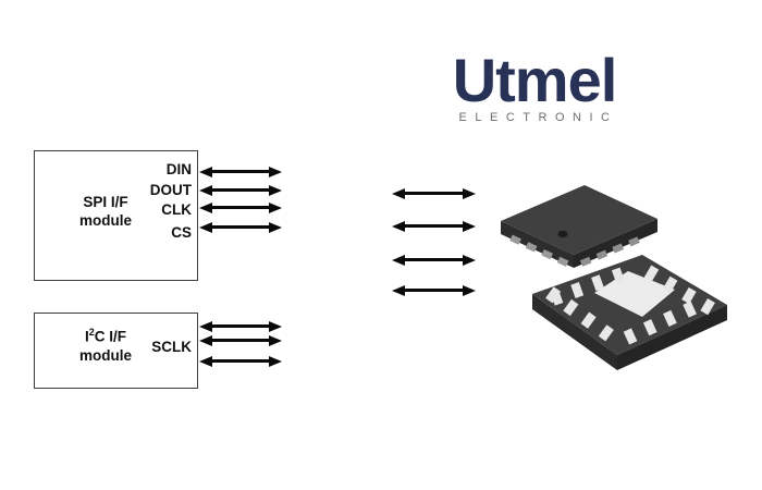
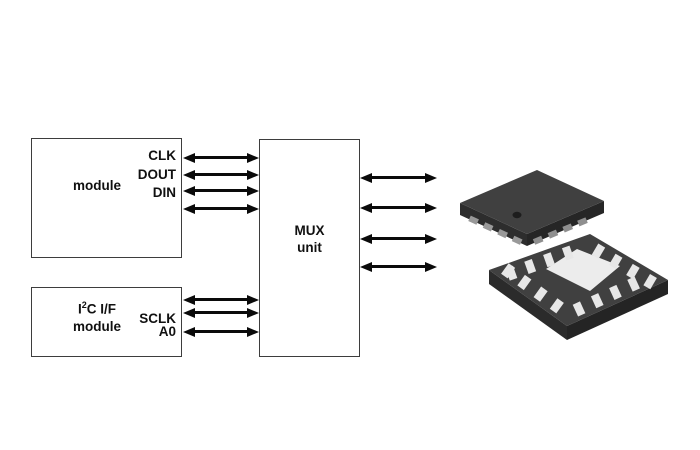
- Utmel
- ELECTRONIC
- SPI I/F
  module
  I2C I/F
  module
+ MUX
+ unit
- DIN
+ CLK
  DOUT
- CLK
+ DIN
- CS
  SCLK
+ A0
